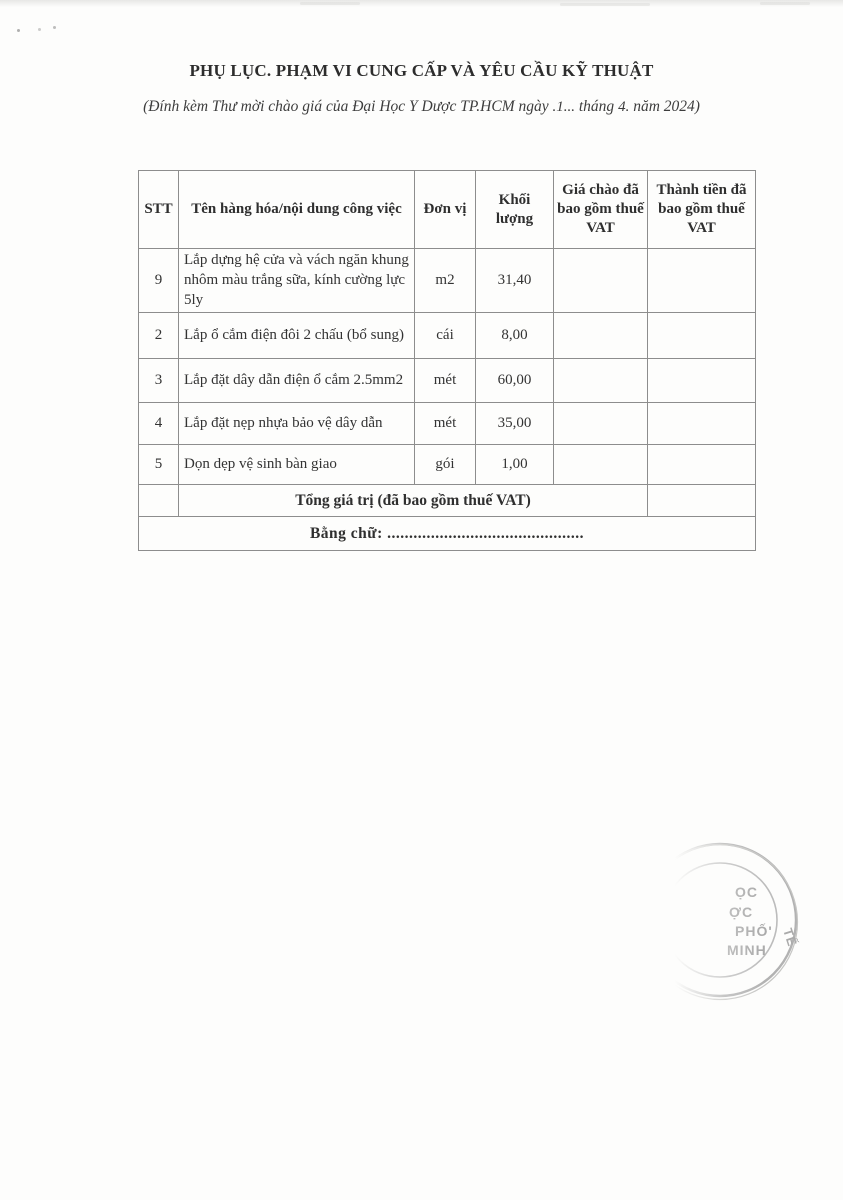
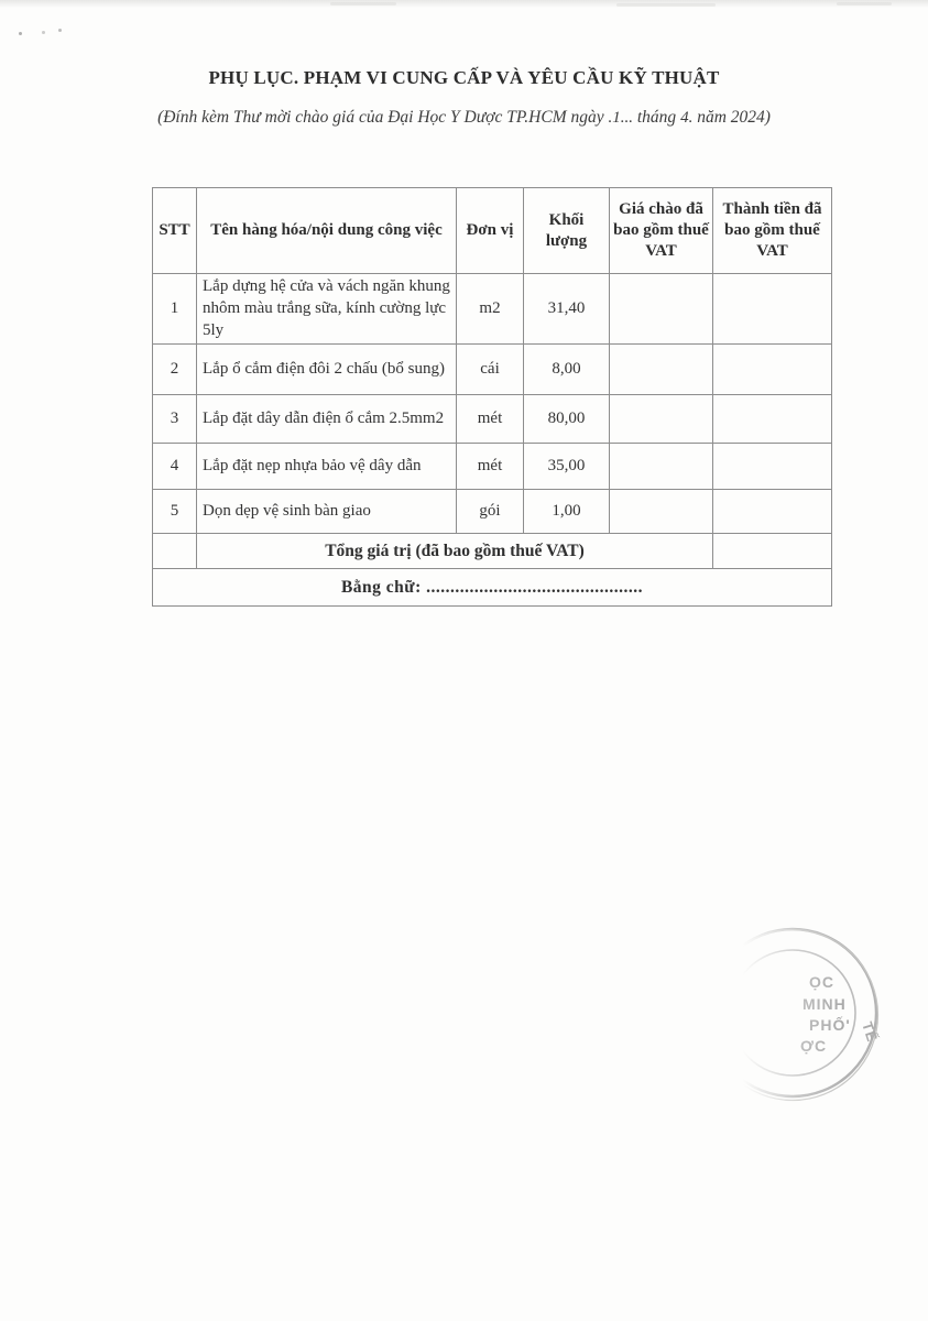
  PHỤ LỤC. PHẠM VI CUNG CẤP VÀ YÊU CẦU KỸ THUẬT
  (Đính kèm Thư mời chào giá của Đại Học Y Dược TP.HCM ngày .1... tháng 4. năm 2024)
  STT	Tên hàng hóa/nội dung công việc	Đơn vị	Khối lượng	Giá chào đã bao gồm thuế VAT	Thành tiền đã bao gồm thuế VAT
- 9	Lắp dựng hệ cửa và vách ngăn khung nhôm màu trắng sữa, kính cường lực 5ly	m2	31,40
+ 1	Lắp dựng hệ cửa và vách ngăn khung nhôm màu trắng sữa, kính cường lực 5ly	m2	31,40
  2	Lắp ổ cắm điện đôi 2 chấu (bổ sung)	cái	8,00
- 3	Lắp đặt dây dẫn điện ổ cắm 2.5mm2	mét	60,00
+ 3	Lắp đặt dây dẫn điện ổ cắm 2.5mm2	mét	80,00
  4	Lắp đặt nẹp nhựa bảo vệ dây dẫn	mét	35,00
  5	Dọn dẹp vệ sinh bàn giao	gói	1,00
  	Tổng giá trị (đã bao gồm thuế VAT)
  Bằng chữ: .............................................
  ỌC
- ỢC
+ MINH
  PHỐ'
- MINH
+ ỢC
